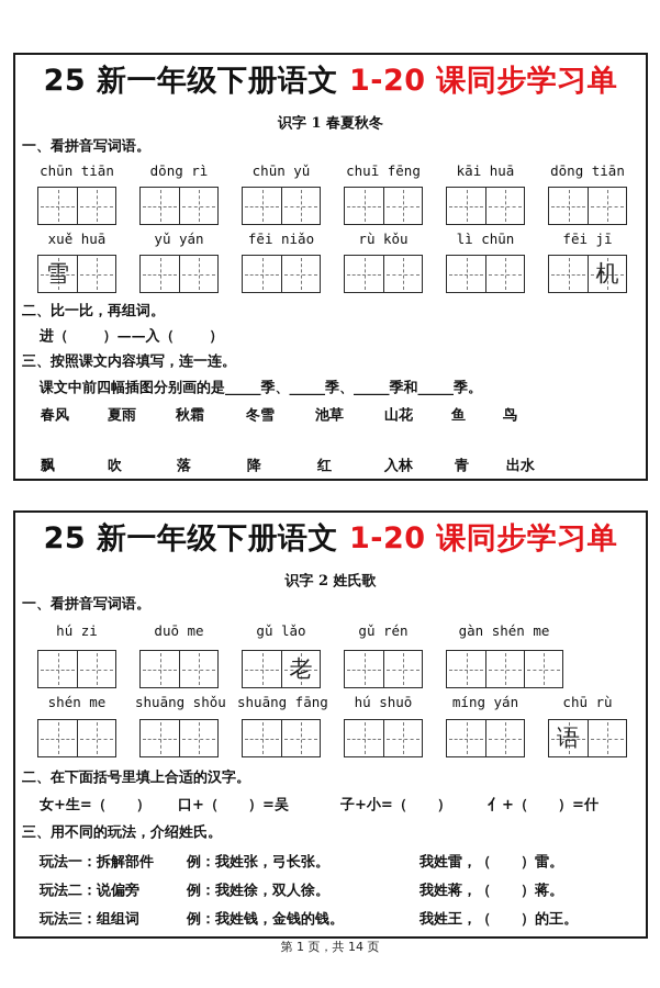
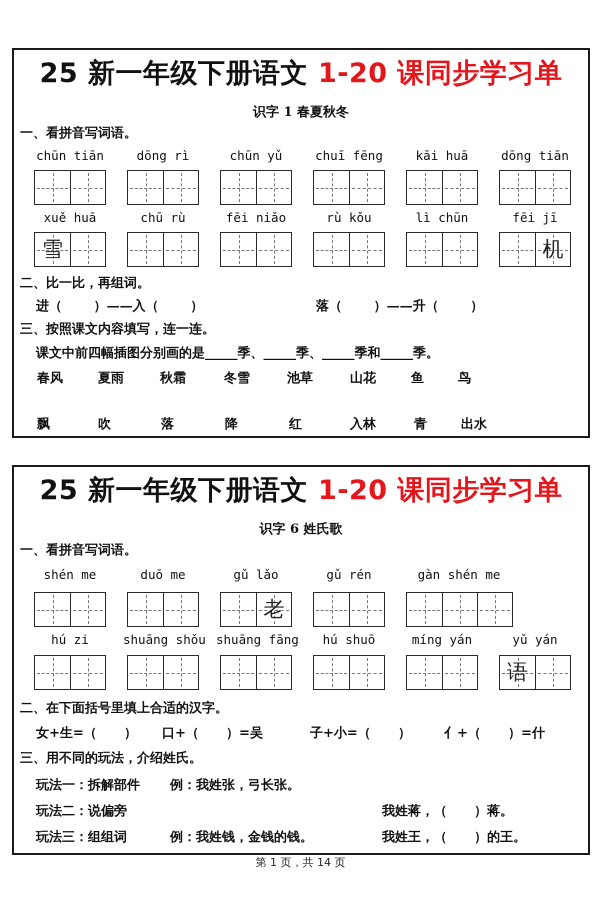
  25 新一年级下册语文 1-20 课同步学习单
  识字 1 春夏秋冬
  一、看拼音写词语。
  chūn tiān
  dōng rì
  chūn yǔ
  chuī fēng
  kāi huā
  dōng tiān
  xuě huā
- yǔ yán
+ chū rù
  fēi niǎo
  rù kǒu
  lì chūn
  fēi jī
  雪
  机
  二、比一比，再组词。
  进（ ）——入（ ）
+ 落（ ）——升（ ）
  三、按照课文内容填写，连一连。
  课文中前四幅插图分别画的是_____季、_____季、_____季和_____季。
  春风
  夏雨
  秋霜
  冬雪
  池草
  山花
  鱼
  鸟
  飘
  吹
  落
  降
  红
  入林
  青
  出水
  25 新一年级下册语文 1-20 课同步学习单
- 识字 2 姓氏歌
+ 识字 6 姓氏歌
  一、看拼音写词语。
- hú zi
+ shén me
  duō me
  gǔ lǎo
  gǔ rén
  gàn shén me
  老
- shén me
+ hú zi
  shuāng shǒu
  shuāng fāng
  hú shuō
  míng yán
- chū rù
+ yǔ yán
  语
  二、在下面括号里填上合适的汉字。
  女+生=（ ）
  口+（ ）=吴
  子+小=（ ）
  亻+（ ）=什
  三、用不同的玩法，介绍姓氏。
  玩法一：拆解部件
  例：我姓张，弓长张。
- 我姓雷，（ ）雷。
  玩法二：说偏旁
- 例：我姓徐，双人徐。
  我姓蒋，（ ）蒋。
  玩法三：组组词
  例：我姓钱，金钱的钱。
  我姓王，（ ）的王。
  第 1 页，共 14 页
